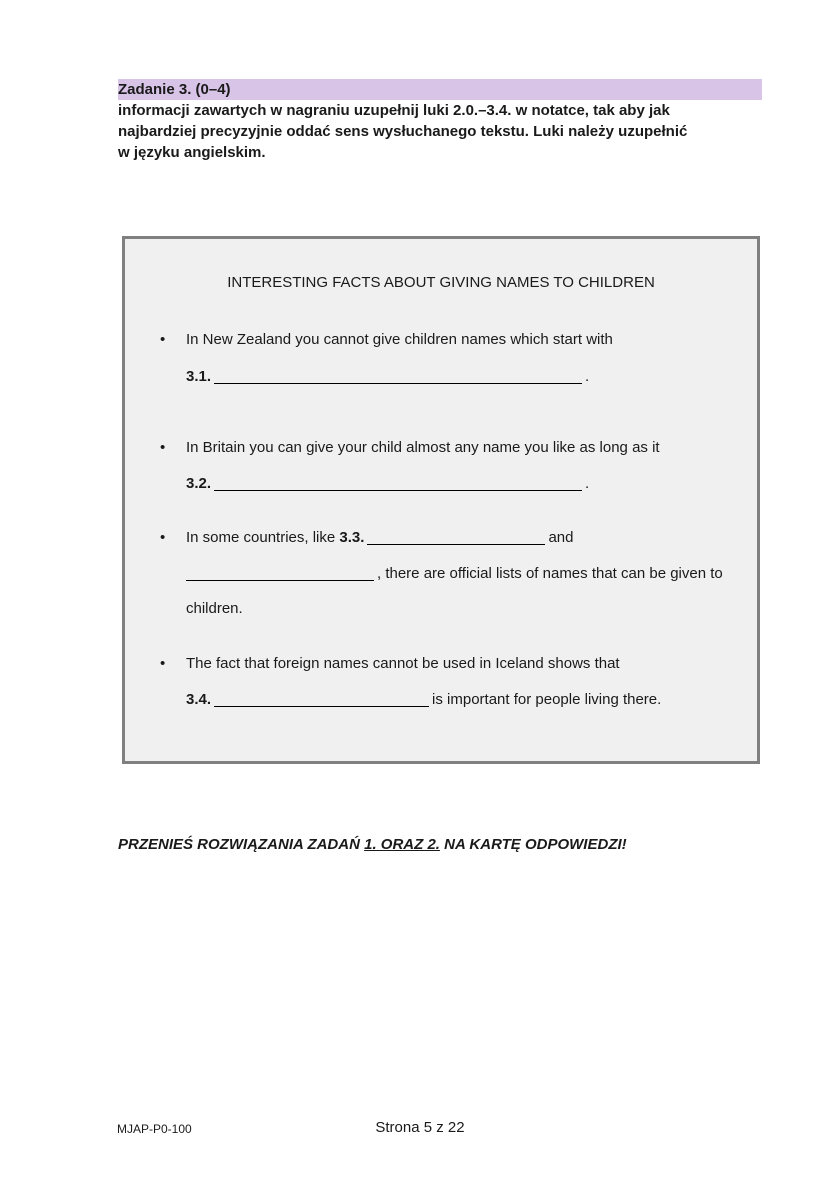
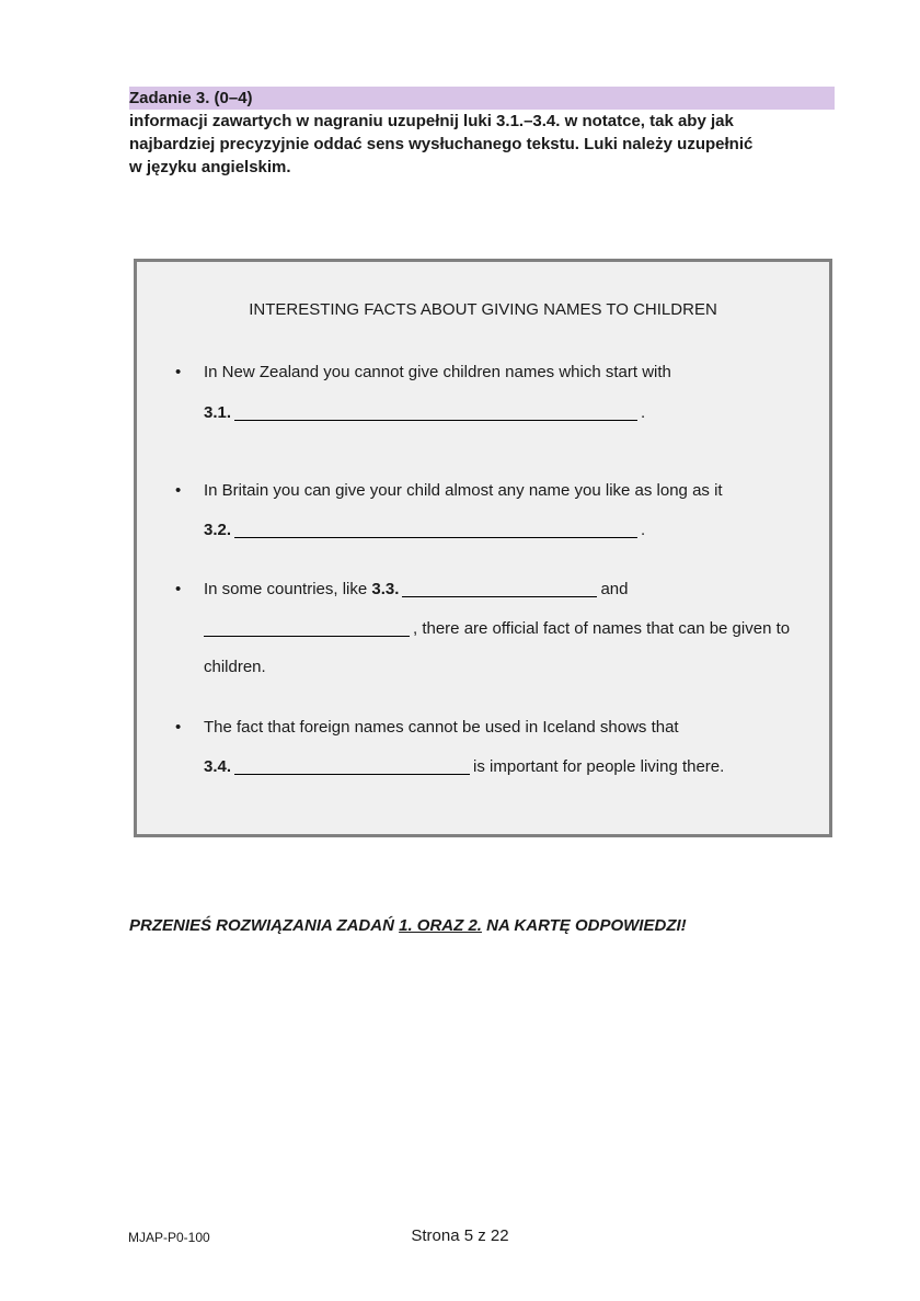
  Zadanie 3. (0–4)
- informacji zawartych w nagraniu uzupełnij luki 2.0.–3.4. w notatce, tak aby jak
+ informacji zawartych w nagraniu uzupełnij luki 3.1.–3.4. w notatce, tak aby jak
  najbardziej precyzyjnie oddać sens wysłuchanego tekstu. Luki należy uzupełnić
  w języku angielskim.
  INTERESTING FACTS ABOUT GIVING NAMES TO CHILDREN
  •
  In New Zealand you cannot give children names which start with
  3.1. .
  •
  In Britain you can give your child almost any name you like as long as it
  3.2. .
  •
  In some countries, like 3.3. and
- , there are official lists of names that can be given to
+ , there are official fact of names that can be given to
  children.
  •
  The fact that foreign names cannot be used in Iceland shows that
  3.4. is important for people living there.
  PRZENIEŚ ROZWIĄZANIA ZADAŃ 1. ORAZ 2. NA KARTĘ ODPOWIEDZI!
  MJAP-P0-100
  Strona 5 z 22
